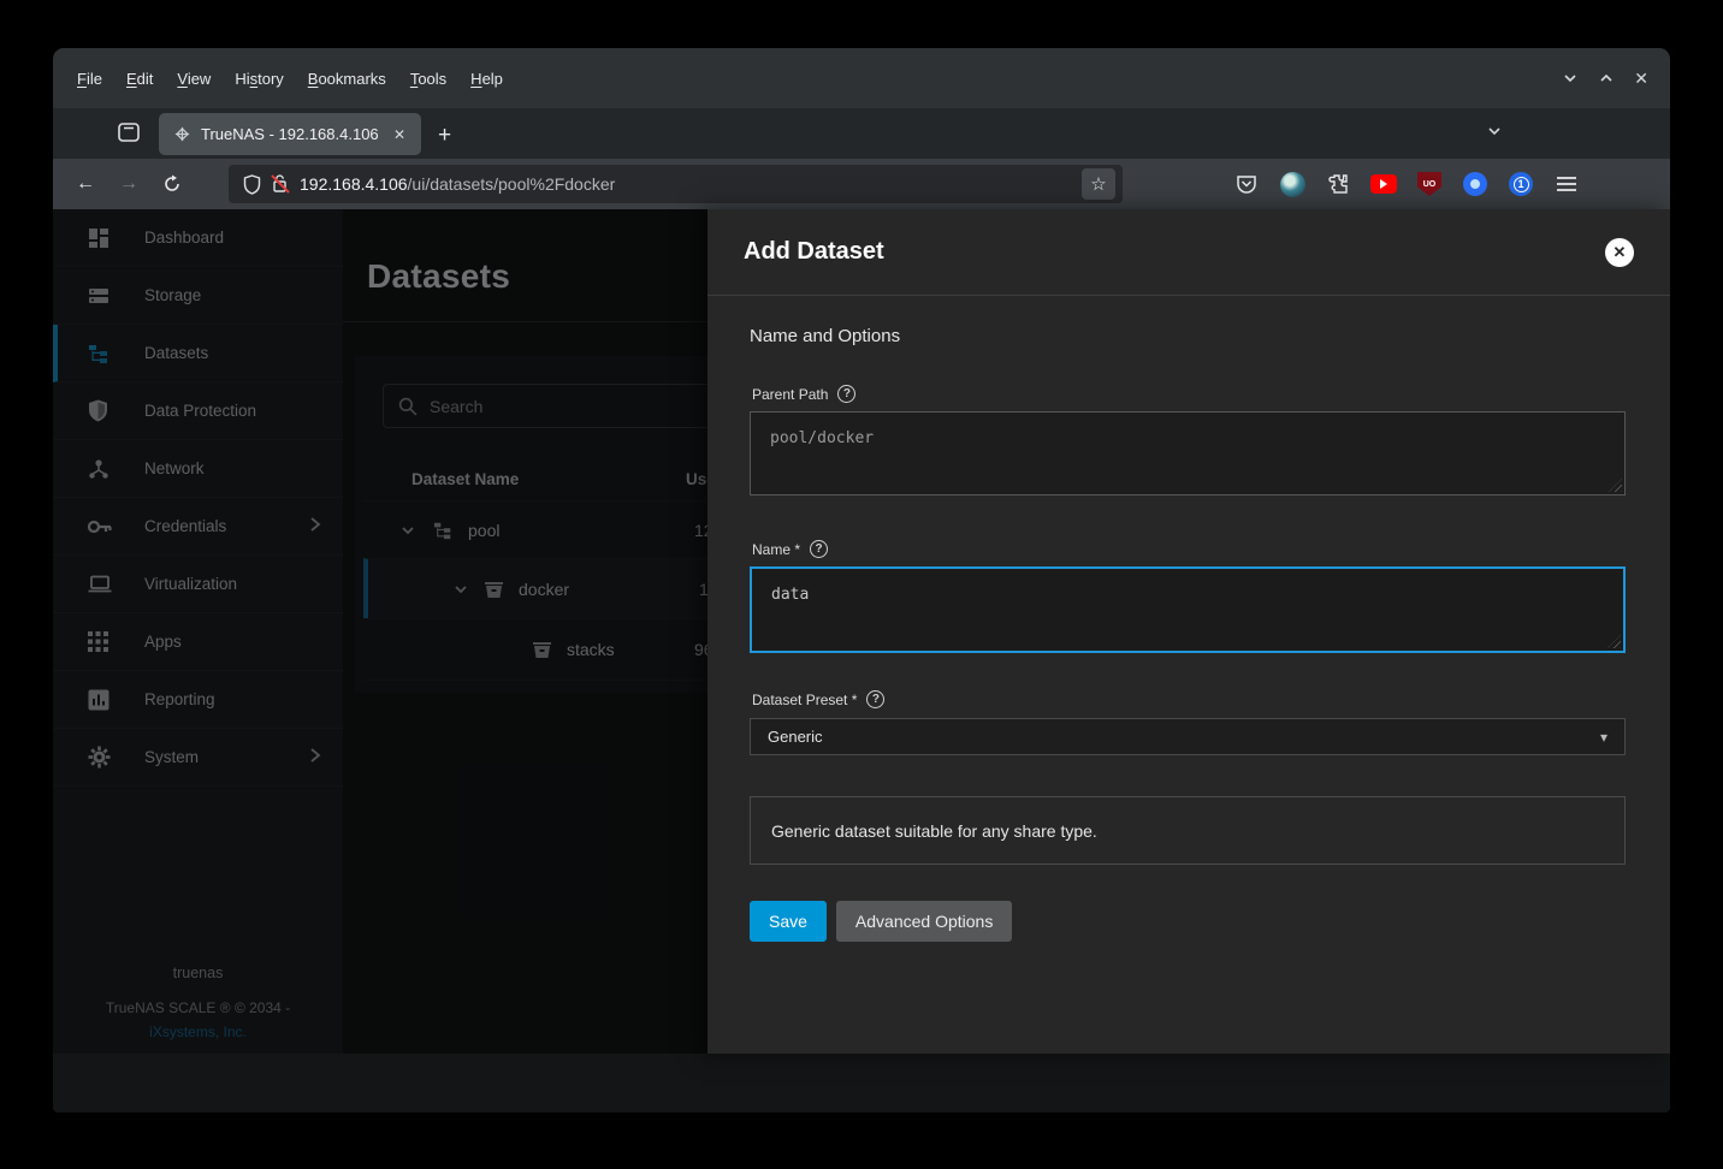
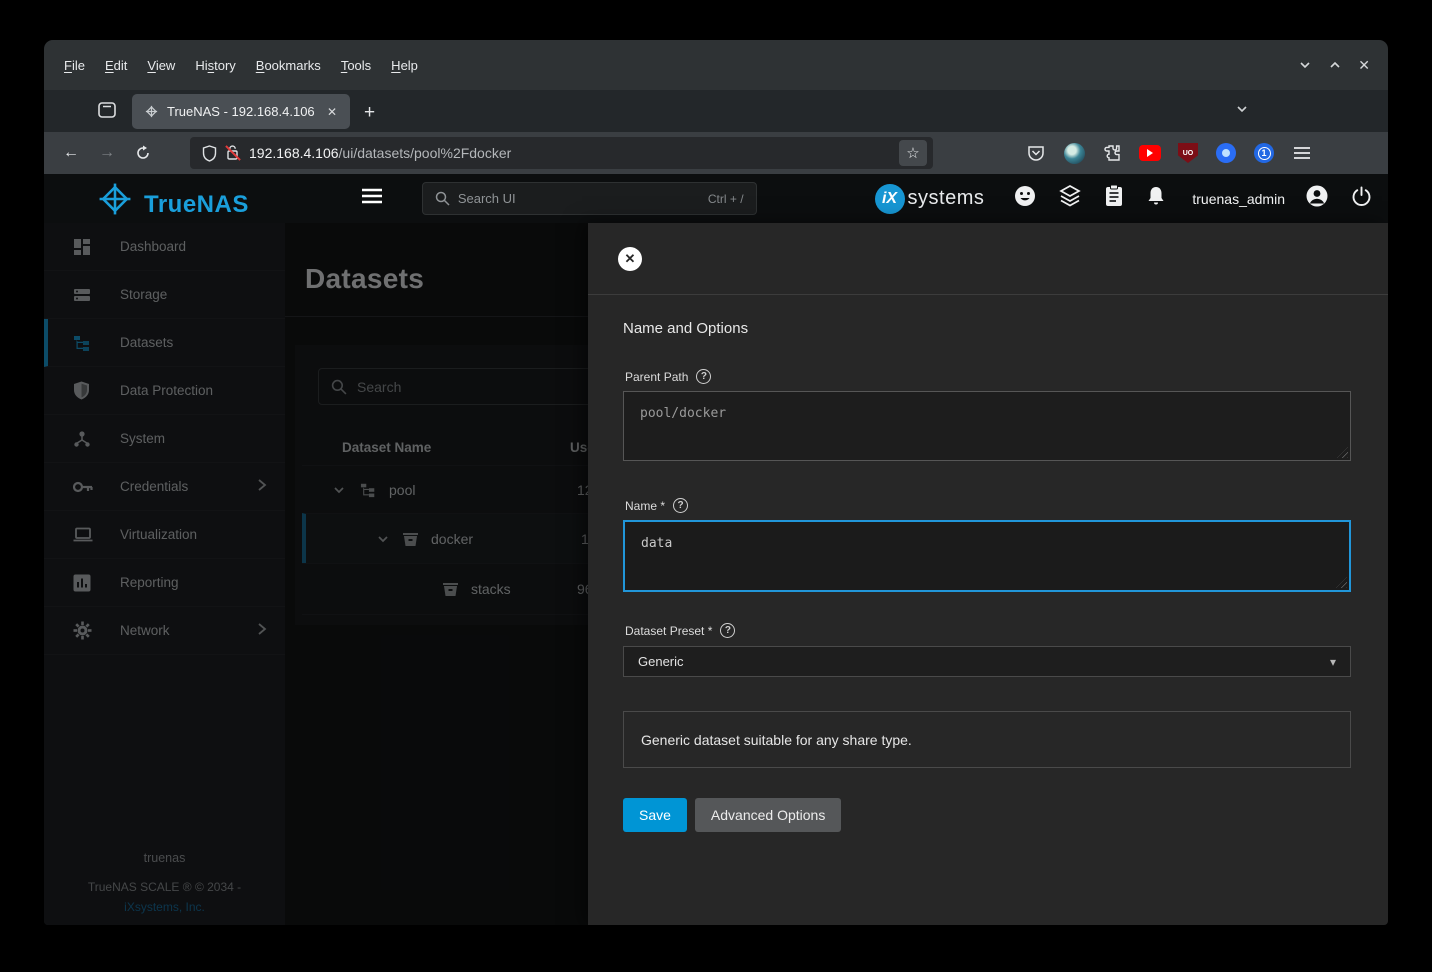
  File
  Edit
  View
  History
  Bookmarks
  Tools
  Help
  ✕
  TrueNAS - 192.168.4.106
  ✕
  +
  ←
  →
  192.168.4.106/ui/datasets/pool%2Fdocker
  ☆
  1
+ TrueNAS
+ Search UI
+ Ctrl + /
+ iX
+ systems
+ truenas_admin
  Dashboard
  Storage
  Datasets
  Data Protection
- Network
+ System
  Credentials
  Virtualization
- Apps
  Reporting
- System
+ Network
  truenas
  TrueNAS SCALE ® © 2034 -
  iXsystems, Inc.
  Datasets
  Search
  Dataset Name
  pool
  docker
  stacks
- Add Dataset
  ✕
  Name and Options
  Parent Path
  ?
  pool/docker
  Name *
  ?
  data
  Dataset Preset *
  ?
  Generic
  ▾
  Generic dataset suitable for any share type.
  Save
  Advanced Options
